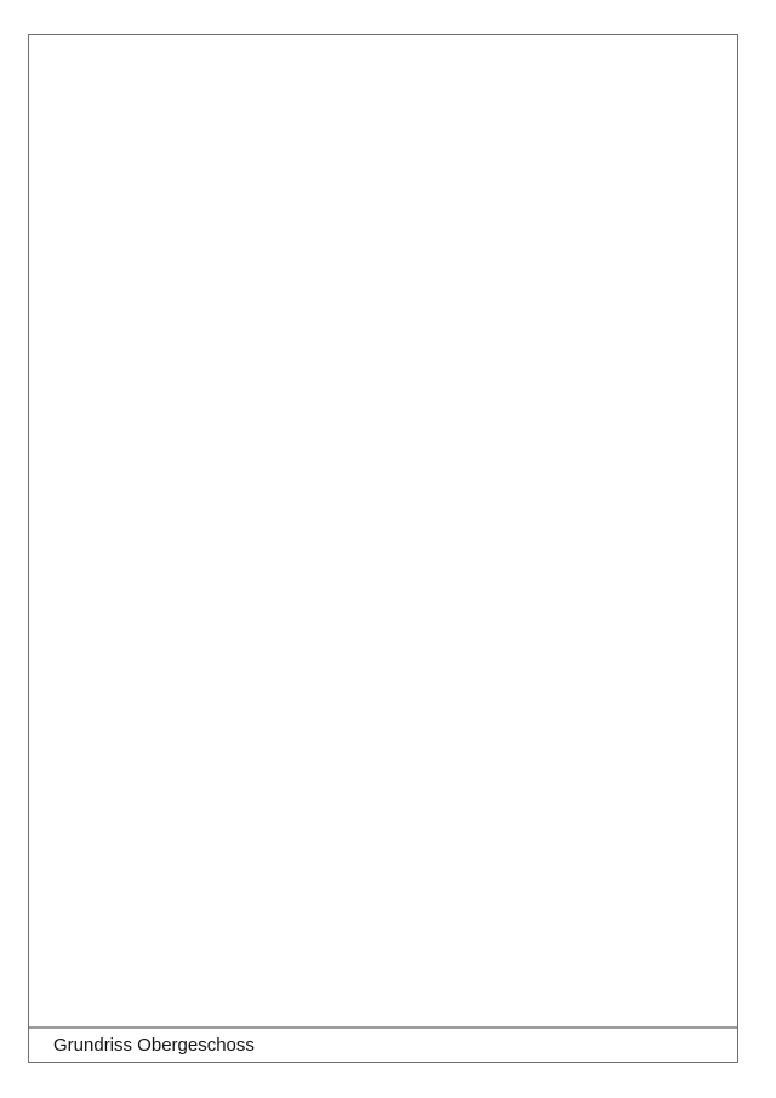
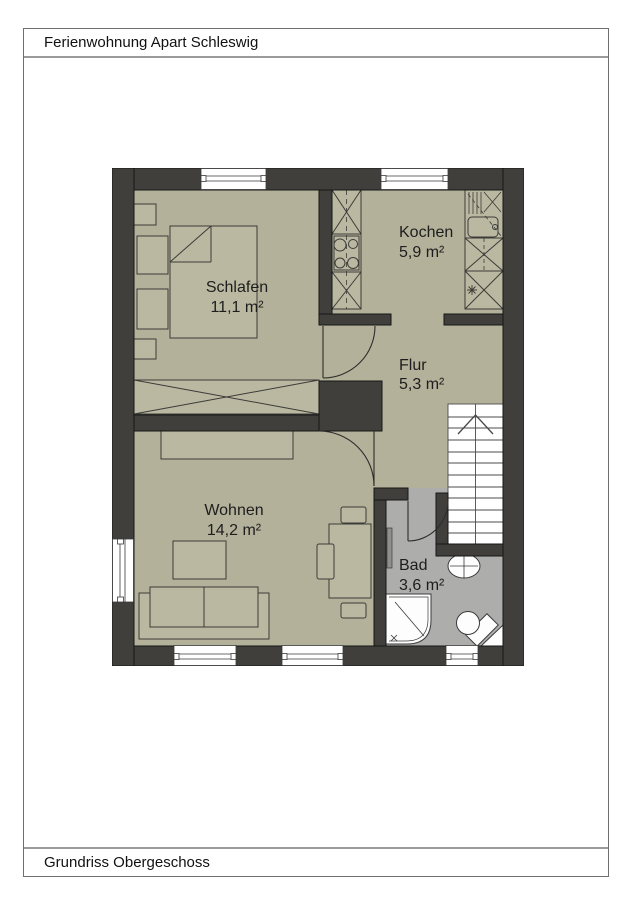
+ Ferienwohnung Apart Schleswig
+ Schlafen
+ 11,1 m²
+ Kochen
+ 5,9 m²
+ Flur
+ 5,3 m²
+ Wohnen
+ 14,2 m²
+ Bad
+ 3,6 m²
  Grundriss Obergeschoss
